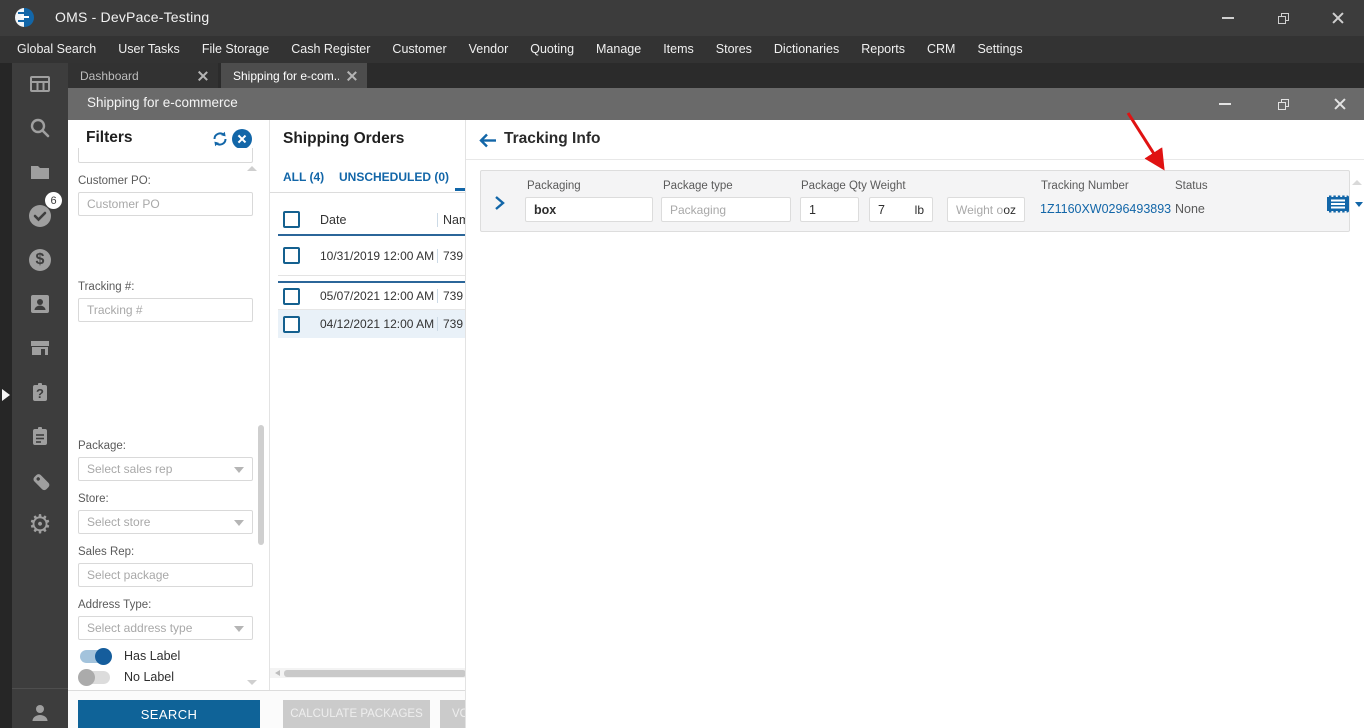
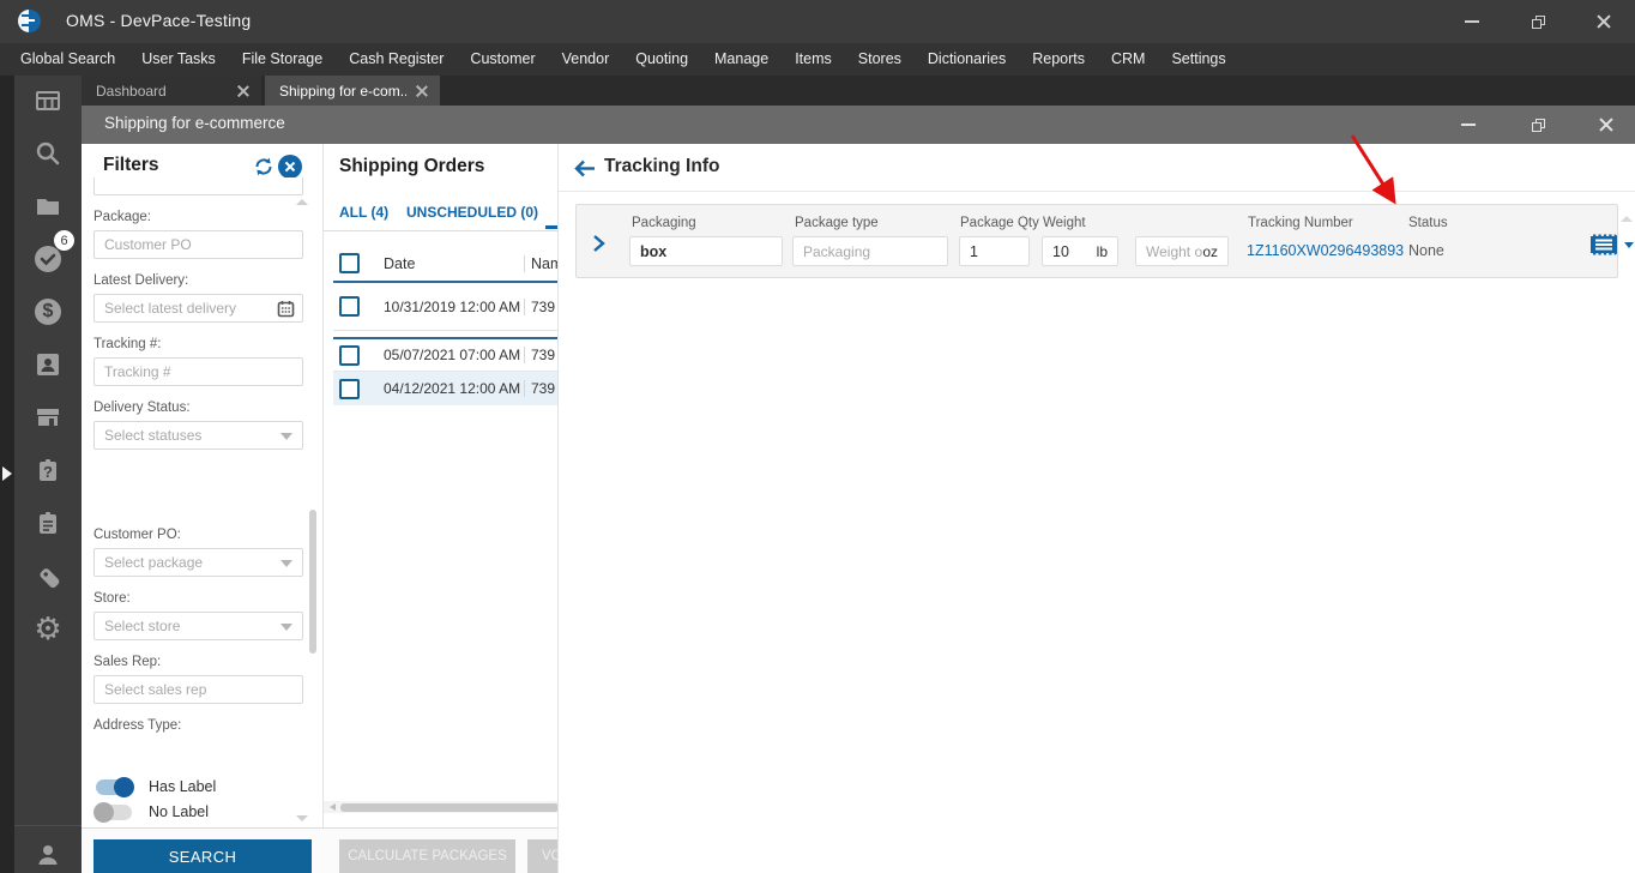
  OMS - DevPace-Testing
  Global Search
  User Tasks
  File Storage
  Cash Register
  Customer
  Vendor
  Quoting
  Manage
  Items
  Stores
  Dictionaries
  Reports
  CRM
  Settings
  6
  $
  ?
  ⚙
  Dashboard
  Shipping for e-com..
  Shipping for e-commerce
  Filters
- Customer PO:
+ Package:
  Customer PO
+ Latest Delivery:
+ Select latest delivery
  Tracking #:
  Tracking #
+ Delivery Status:
+ Select statuses
- Package:
+ Customer PO:
- Select sales rep
+ Select package
  Store:
  Select store
  Sales Rep:
- Select package
+ Select sales rep
  Address Type:
- Select address type
  Has Label
  No Label
  SEARCH
  Shipping Orders
  ALL (4)
  UNSCHEDULED (0)
  Date
  Nam
  10/31/2019 12:00 AM
  739
- 05/07/2021 12:00 AM
+ 05/07/2021 07:00 AM
  739
  04/12/2021 12:00 AM
  739
  CALCULATE PACKAGES
  Tracking Info
  Packaging
  box
  Package type
  Packaging
  Package Qty
  1
  Weight
- 7
+ 10
  lb
  Weight o
  oz
  Tracking Number
  1Z1160XW0296493893
  Status
  None
